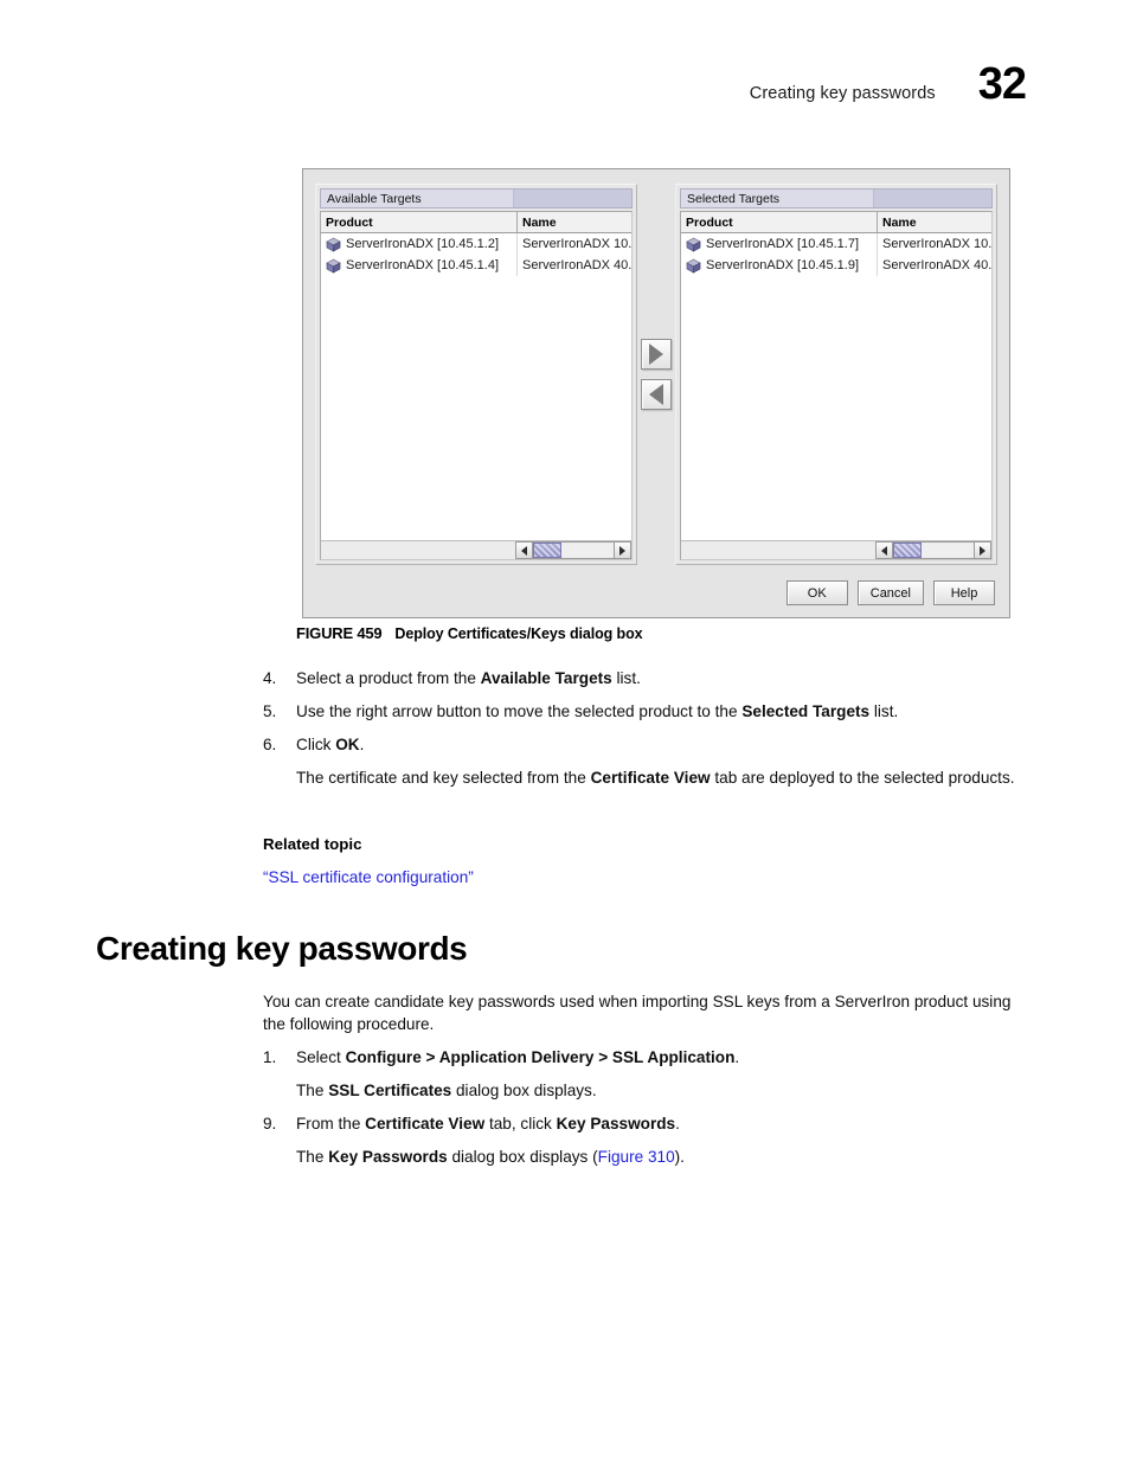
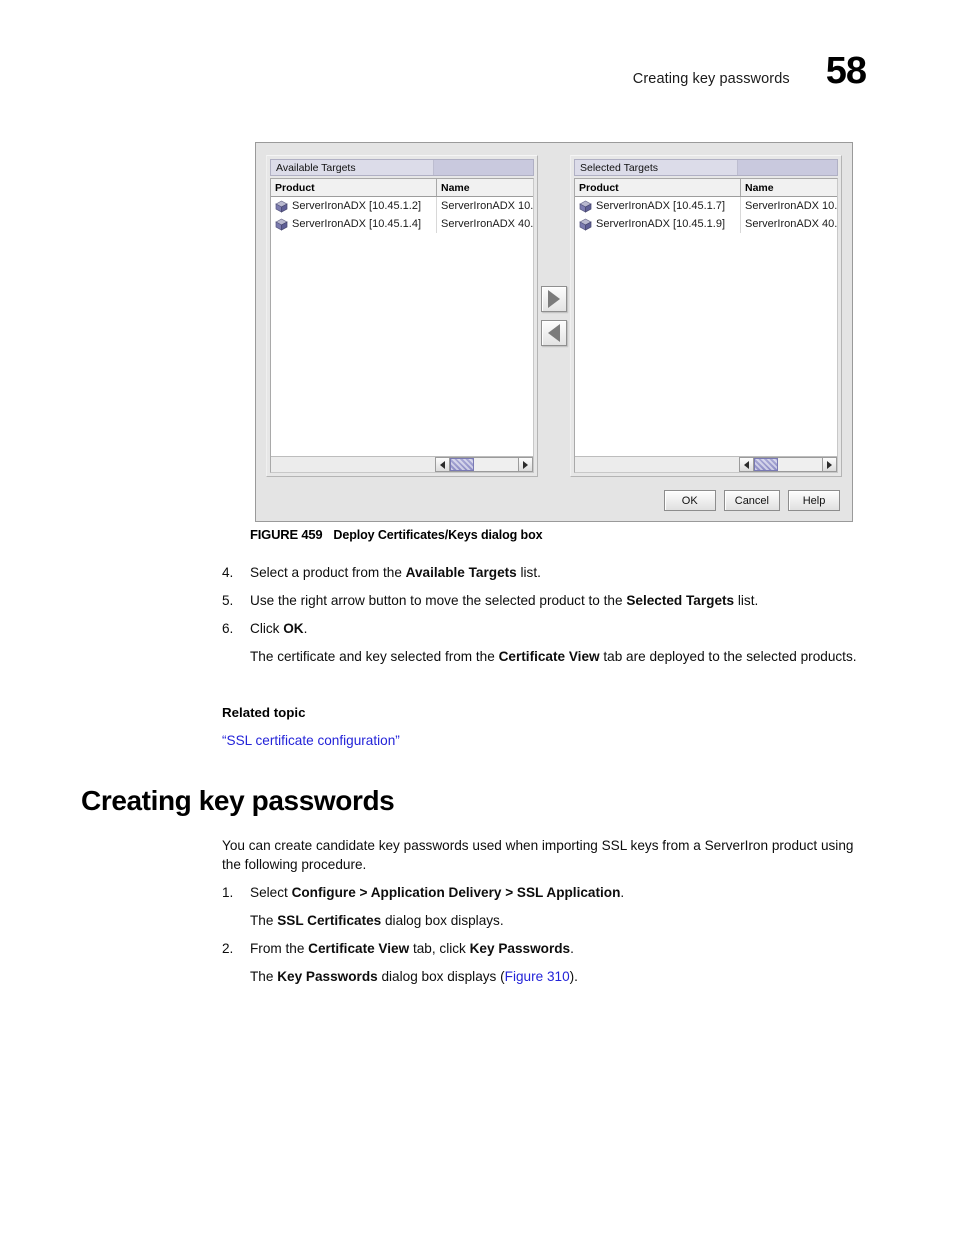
  Creating key passwords
- 32
+ 58
  Available Targets
  Product
  Name
  ServerIronADX [10.45.1.2]
  ServerIronADX 10.
  ServerIronADX [10.45.1.4]
  ServerIronADX 40.
  Selected Targets
  Product
  Name
  ServerIronADX [10.45.1.7]
  ServerIronADX 10.
  ServerIronADX [10.45.1.9]
  ServerIronADX 40.
  OK
  Cancel
  Help
  FIGURE 459
  Deploy Certificates/Keys dialog box
  4.
  Select a product from the Available Targets list.
  5.
  Use the right arrow button to move the selected product to the Selected Targets list.
  6.
  Click OK.
  The certificate and key selected from the Certificate View tab are deployed to the selected products.
  Related topic
  “SSL certificate configuration”
  Creating key passwords
  You can create candidate key passwords used when importing SSL keys from a ServerIron product using the following procedure.
  1.
  Select Configure > Application Delivery > SSL Application.
  The SSL Certificates dialog box displays.
- 9.
+ 2.
  From the Certificate View tab, click Key Passwords.
  The Key Passwords dialog box displays (Figure 310).
